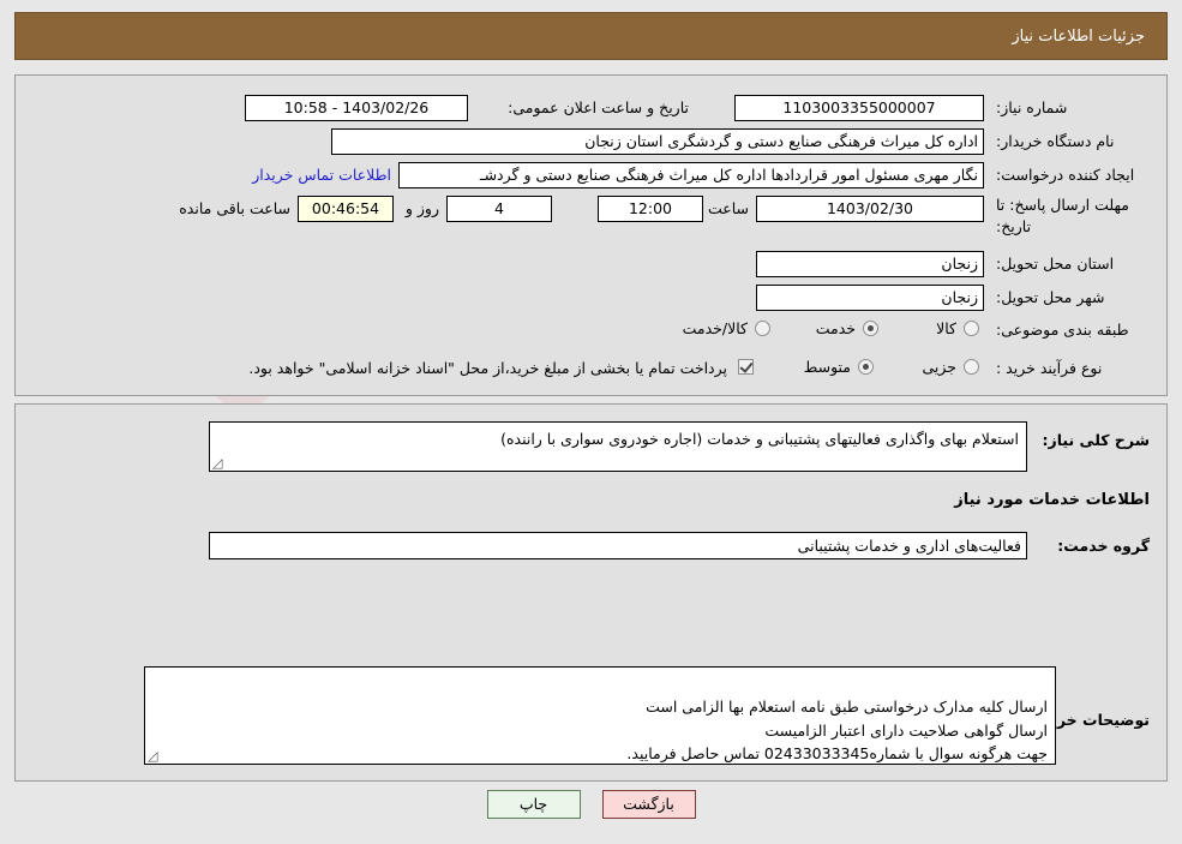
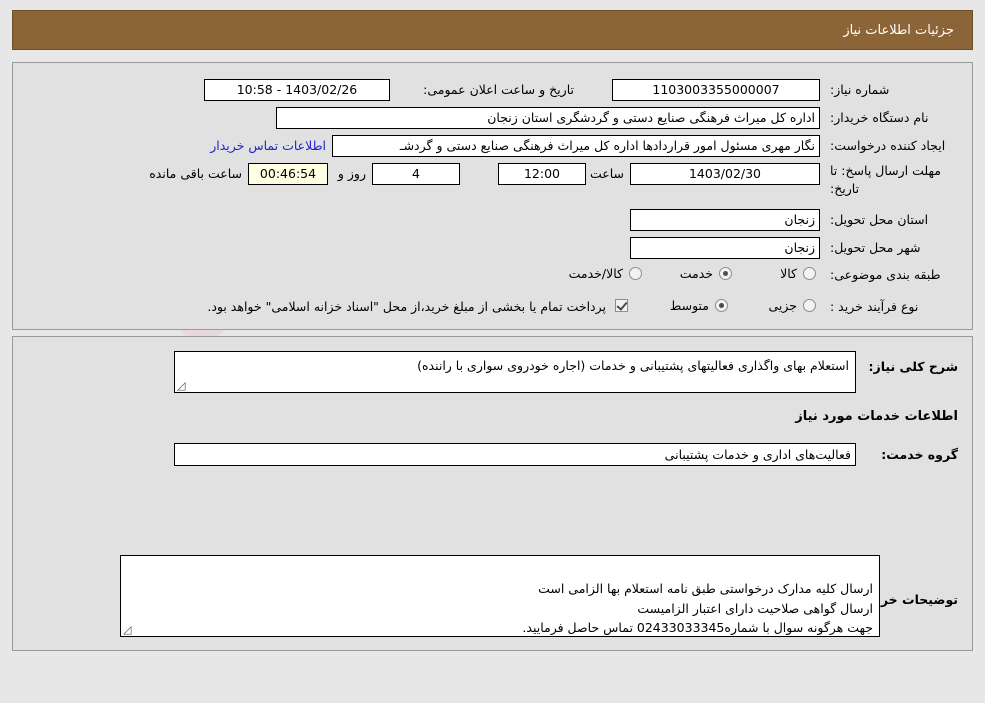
  جزئیات اطلاعات نیاز
  شماره نیاز:
  1103003355000007
  تاریخ و ساعت اعلان عمومی:
  1403/02/26 - 10:58
  نام دستگاه خریدار:
  اداره کل میراث فرهنگی صنایع دستی و گردشگری استان زنجان
  ایجاد کننده درخواست:
  نگار مهری مسئول امور قراردادها اداره کل میراث فرهنگی صنایع دستی و گردشـ
  اطلاعات تماس خریدار
  مهلت ارسال پاسخ: تا
  تاریخ:
  1403/02/30
  ساعت
  12:00
  4
  روز و
  00:46:54
  ساعت باقی مانده
  استان محل تحویل:
  زنجان
  شهر محل تحویل:
  زنجان
  طبقه بندی موضوعی:
  کالا
  خدمت
  کالا/خدمت
  نوع فرآیند خرید :
  جزیی
  متوسط
  پرداخت تمام یا بخشی از مبلغ خرید،از محل "اسناد خزانه اسلامی" خواهد بود.
  شرح کلی نیاز:
  استعلام بهای واگذاری فعالیتهای پشتیبانی و خدمات (اجاره خودروی سواری با راننده)
  اطلاعات خدمات مورد نیاز
  گروه خدمت:
  فعالیت‌های اداری و خدمات پشتیبانی
  ارسال کلیه مدارک درخواستی طبق نامه استعلام بها الزامی است
  ارسال گواهی صلاحیت دارای اعتبار الزامیست
  جهت هرگونه سوال با شماره02433033345 تماس حاصل فرمایید.
- بازگشت
- چاپ
